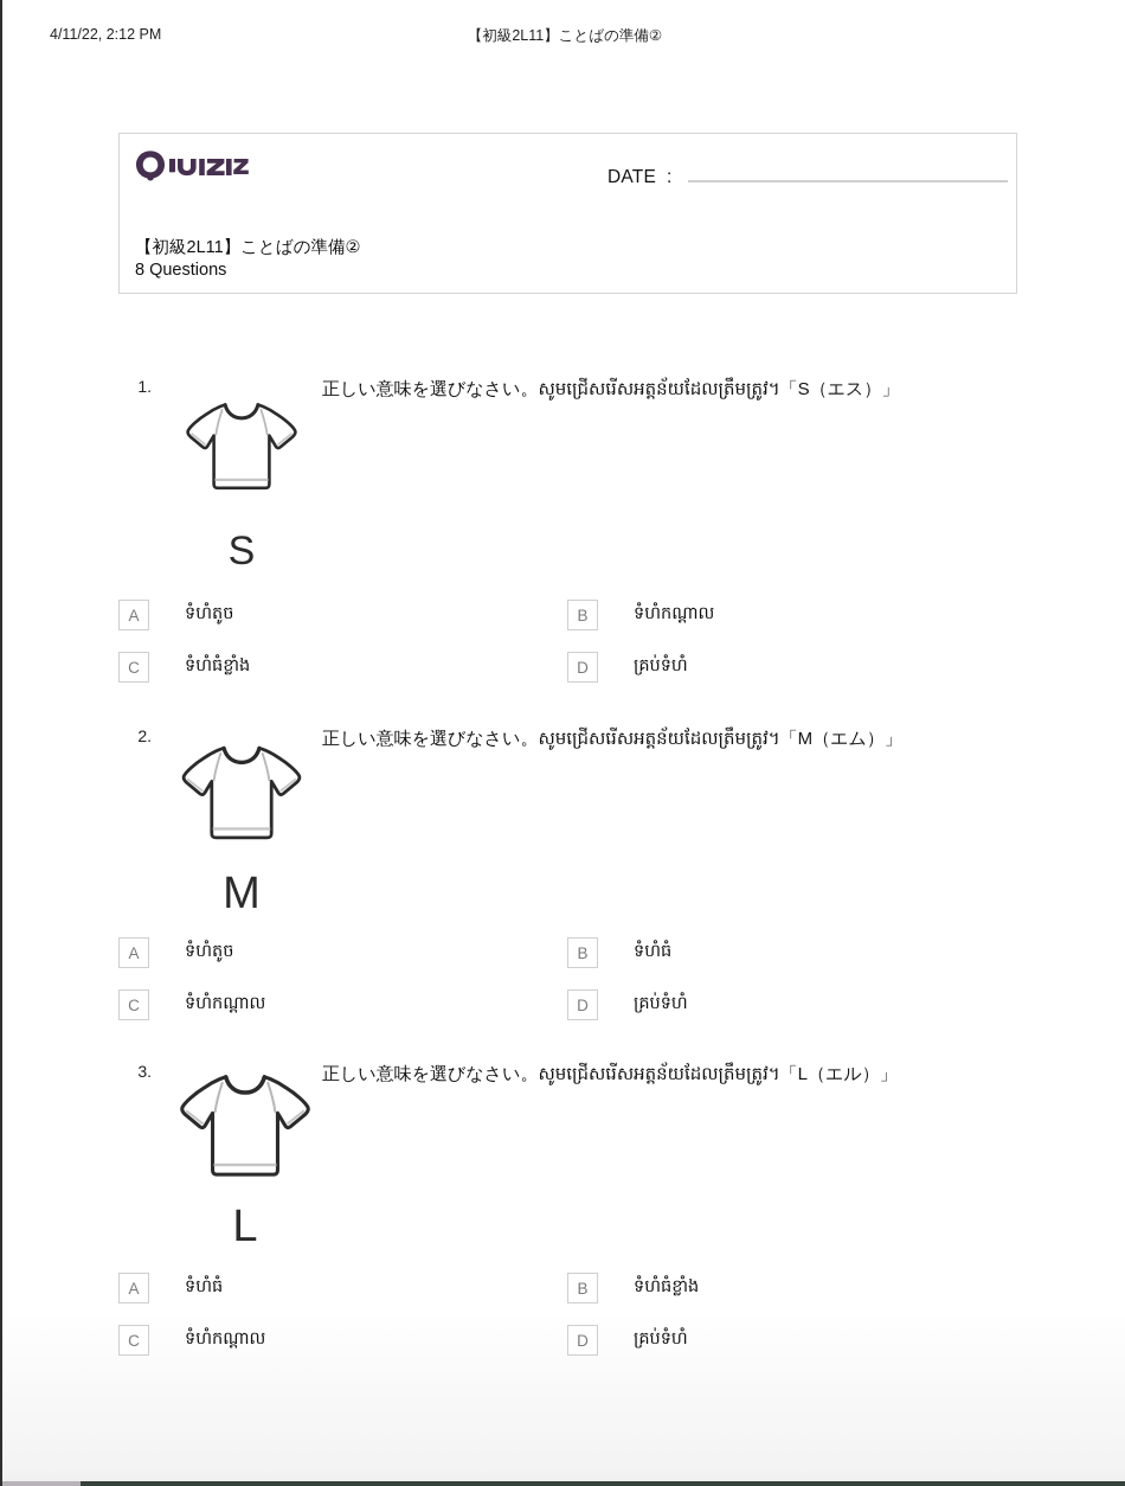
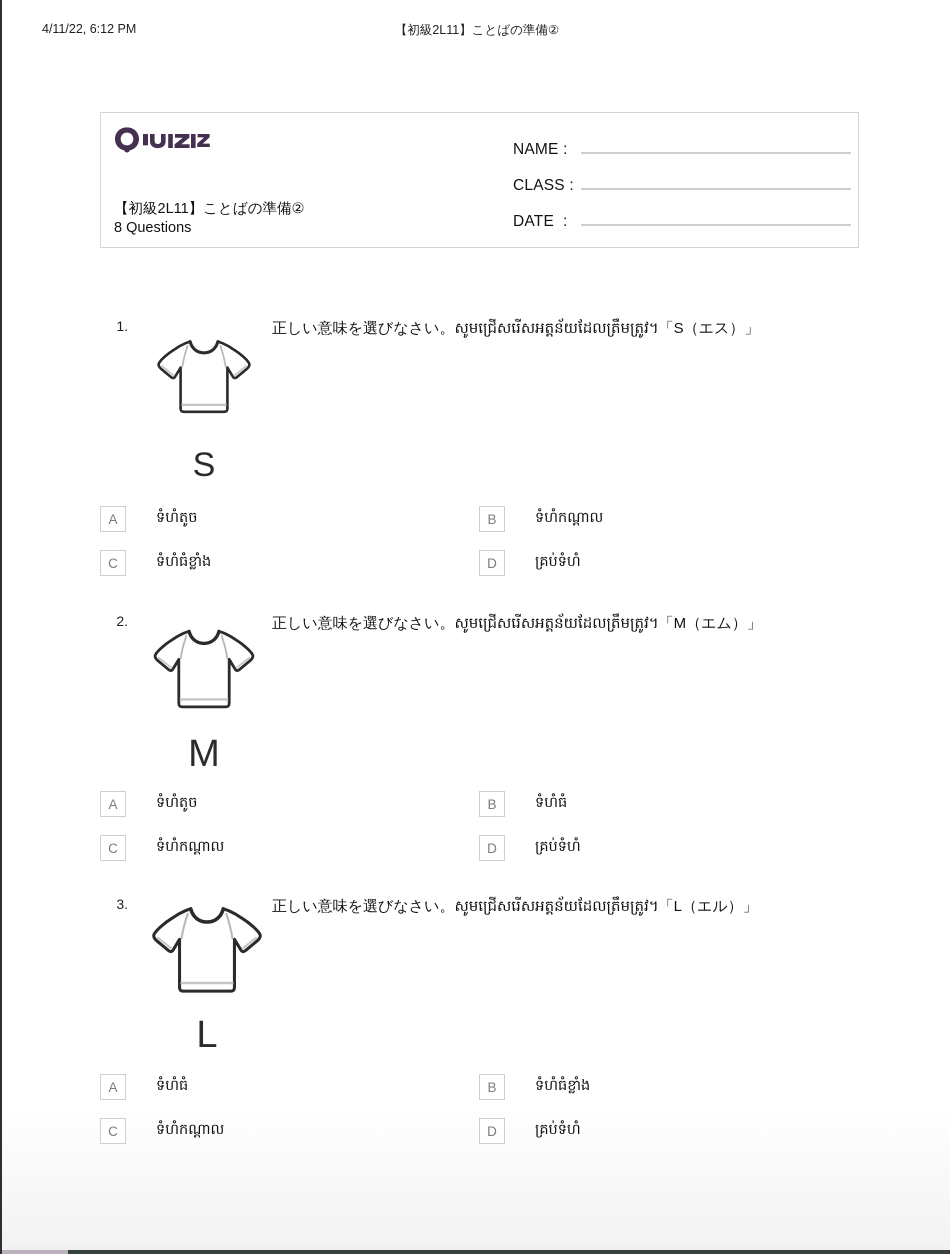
- 4/11/22, 2:12 PM
+ 4/11/22, 6:12 PM
  【初級2L11】ことばの準備②
  【初級2L11】ことばの準備②
  8 Questions
+ NAME :
+ CLASS :
  DATE :
  1.
  正しい意味を選びなさい。សូមជ្រើសរើសអត្តន័យដែលត្រឹមត្រូវ។「S（エス）」
  S
  A
  ទំហំតូច
  B
  ទំហំកណ្ដាល
  C
  ទំហំធំខ្លាំង
  D
  គ្រប់ទំហំ
  2.
  正しい意味を選びなさい。សូមជ្រើសរើសអត្តន័យដែលត្រឹមត្រូវ។「M（エム）」
  M
  A
  ទំហំតូច
  B
  ទំហំធំ
  C
  ទំហំកណ្ដាល
  D
  គ្រប់ទំហំ
  3.
  正しい意味を選びなさい。សូមជ្រើសរើសអត្តន័យដែលត្រឹមត្រូវ។「L（エル）」
  L
  A
  ទំហំធំ
  B
  ទំហំធំខ្លាំង
  C
  ទំហំកណ្ដាល
  D
  គ្រប់ទំហំ
